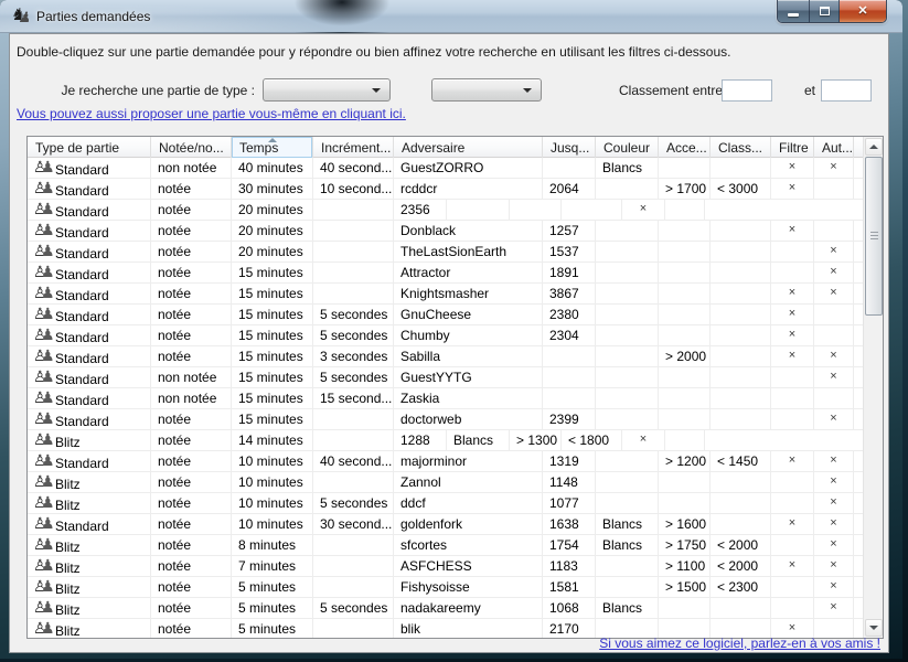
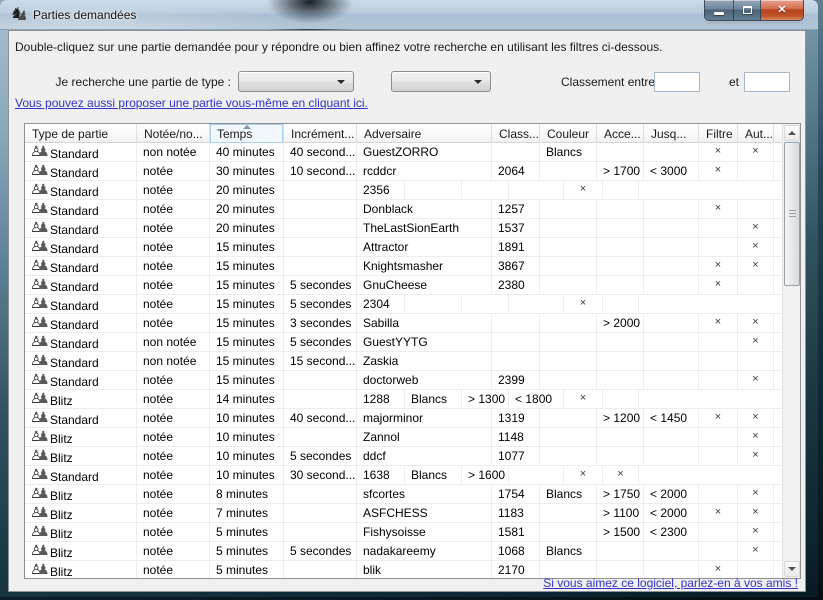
  ♞
  ♟
  Parties demandées
  ✕
  Double-cliquez sur une partie demandée pour y répondre ou bien affinez votre recherche en utilisant les filtres ci-dessous.
  Je recherche une partie de type :
  Classement entre
  et
  Vous pouvez aussi proposer une partie vous-même en cliquant ici.
  Type de partie
  Notée/no...
  Temps
  Incrément...
  Adversaire
- Jusq...
+ Class...
  Couleur
  Acce...
- Class...
+ Jusq...
  Filtre
  Aut...
  ♙
  ♟
  Standard
  non notée
  40 minutes
  40 second...
  GuestZORRO
  Blancs
  ×
  ×
  ♙
  ♟
  Standard
  notée
  30 minutes
  10 second...
  rcddcr
  2064
  > 1700
  < 3000
  ×
  ♙
  ♟
  Standard
  notée
  20 minutes
  2356
  ×
  ♙
  ♟
  Standard
  notée
  20 minutes
  Donblack
  1257
  ×
  ♙
  ♟
  Standard
  notée
  20 minutes
  TheLastSionEarth
  1537
  ×
  ♙
  ♟
  Standard
  notée
  15 minutes
  Attractor
  1891
  ×
  ♙
  ♟
  Standard
  notée
  15 minutes
  Knightsmasher
  3867
  ×
  ×
  ♙
  ♟
  Standard
  notée
  15 minutes
  5 secondes
  GnuCheese
  2380
  ×
  ♙
  ♟
  Standard
  notée
  15 minutes
  5 secondes
- Chumby
  2304
  ×
  ♙
  ♟
  Standard
  notée
  15 minutes
  3 secondes
  Sabilla
  > 2000
  ×
  ×
  ♙
  ♟
  Standard
  non notée
  15 minutes
  5 secondes
  GuestYYTG
  ×
  ♙
  ♟
  Standard
  non notée
  15 minutes
  15 second...
  Zaskia
  ♙
  ♟
  Standard
  notée
  15 minutes
  doctorweb
  2399
  ×
  ♙
  ♟
  Blitz
  notée
  14 minutes
  1288
  Blancs
  > 1300
  < 1800
  ×
  ♙
  ♟
  Standard
  notée
  10 minutes
  40 second...
  majorminor
  1319
  > 1200
  < 1450
  ×
  ×
  ♙
  ♟
  Blitz
  notée
  10 minutes
  Zannol
  1148
  ×
  ♙
  ♟
  Blitz
  notée
  10 minutes
  5 secondes
  ddcf
  1077
  ×
  ♙
  ♟
  Standard
  notée
  10 minutes
  30 second...
- goldenfork
  1638
  Blancs
  > 1600
  ×
  ×
  ♙
  ♟
  Blitz
  notée
  8 minutes
  sfcortes
  1754
  Blancs
  > 1750
  < 2000
  ×
  ♙
  ♟
  Blitz
  notée
  7 minutes
  ASFCHESS
  1183
  > 1100
  < 2000
  ×
  ×
  ♙
  ♟
  Blitz
  notée
  5 minutes
  Fishysoisse
  1581
  > 1500
  < 2300
  ×
  ♙
  ♟
  Blitz
  notée
  5 minutes
  5 secondes
  nadakareemy
  1068
  Blancs
  ×
  ♙
  ♟
  Blitz
  notée
  5 minutes
  blik
  2170
  ×
  Si vous aimez ce logiciel, parlez-en à vos amis !
